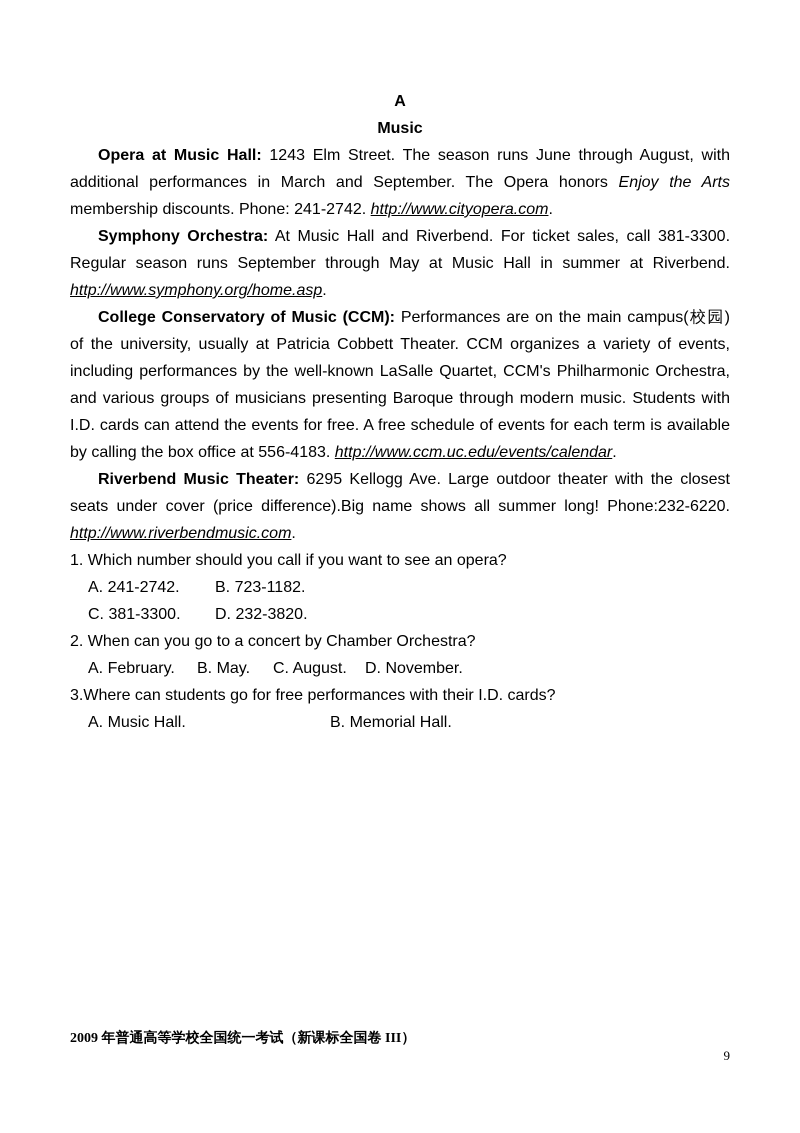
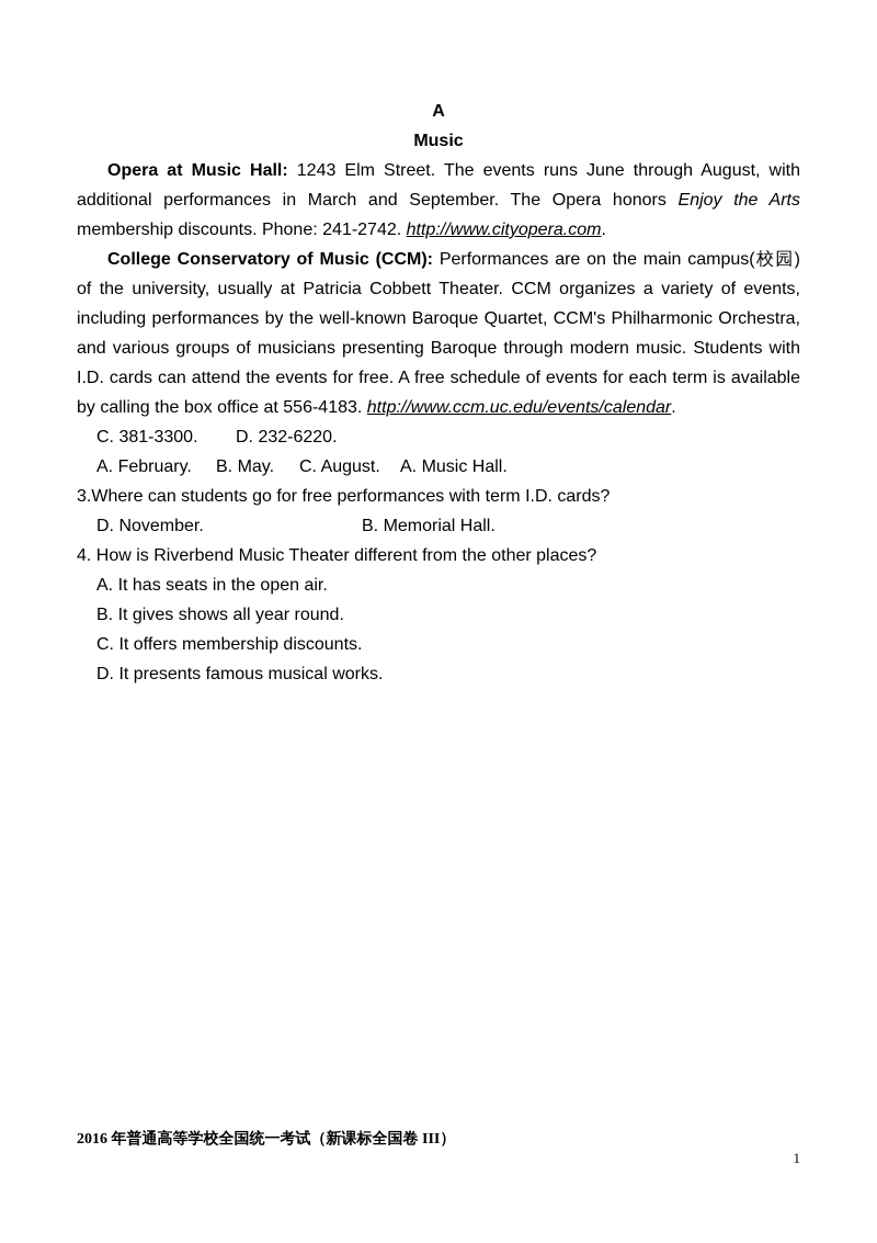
  A
  Music
- Opera at Music Hall: 1243 Elm Street. The season runs June through August, with additional performances in March and September. The Opera honors Enjoy the Arts membership discounts. Phone: 241-2742. http://www.cityopera.com.
+ Opera at Music Hall: 1243 Elm Street. The events runs June through August, with additional performances in March and September. The Opera honors Enjoy the Arts membership discounts. Phone: 241-2742. http://www.cityopera.com.
- Symphony Orchestra: At Music Hall and Riverbend. For ticket sales, call 381-3300. Regular season runs September through May at Music Hall in summer at Riverbend. http://www.symphony.org/home.asp.
- College Conservatory of Music (CCM): Performances are on the main campus(校园) of the university, usually at Patricia Cobbett Theater. CCM organizes a variety of events, including performances by the well-known LaSalle Quartet, CCM's Philharmonic Orchestra, and various groups of musicians presenting Baroque through modern music. Students with I.D. cards can attend the events for free. A free schedule of events for each term is available by calling the box office at 556-4183. http://www.ccm.uc.edu/events/calendar.
+ College Conservatory of Music (CCM): Performances are on the main campus(校园) of the university, usually at Patricia Cobbett Theater. CCM organizes a variety of events, including performances by the well-known Baroque Quartet, CCM's Philharmonic Orchestra, and various groups of musicians presenting Baroque through modern music. Students with I.D. cards can attend the events for free. A free schedule of events for each term is available by calling the box office at 556-4183. http://www.ccm.uc.edu/events/calendar.
- Riverbend Music Theater: 6295 Kellogg Ave. Large outdoor theater with the closest seats under cover (price difference).Big name shows all summer long! Phone:232-6220. http://www.riverbendmusic.com.
- 1. Which number should you call if you want to see an opera?
- A. 241-2742. B. 723-1182.
- C. 381-3300. D. 232-3820.
+ C. 381-3300. D. 232-6220.
- 2. When can you go to a concert by Chamber Orchestra?
- A. February. B. May. C. August. D. November.
+ A. February. B. May. C. August. A. Music Hall.
- 3.Where can students go for free performances with their I.D. cards?
+ 3.Where can students go for free performances with term I.D. cards?
- A. Music Hall. B. Memorial Hall.
+ D. November. B. Memorial Hall.
+ 4. How is Riverbend Music Theater different from the other places?
+ A. It has seats in the open air.
+ B. It gives shows all year round.
+ C. It offers membership discounts.
+ D. It presents famous musical works.
- 2009 年普通高等学校全国统一考试（新课标全国卷 III）
+ 2016 年普通高等学校全国统一考试（新课标全国卷 III）
- 9
+ 1
